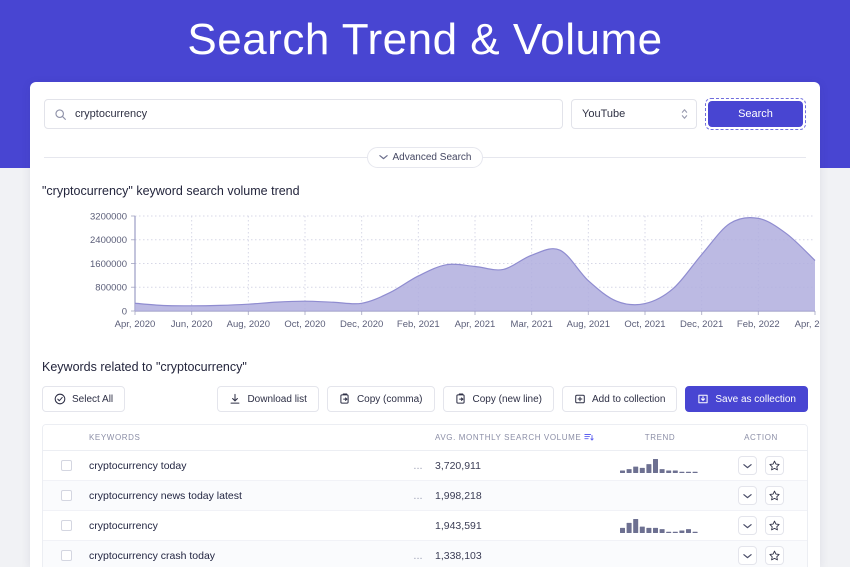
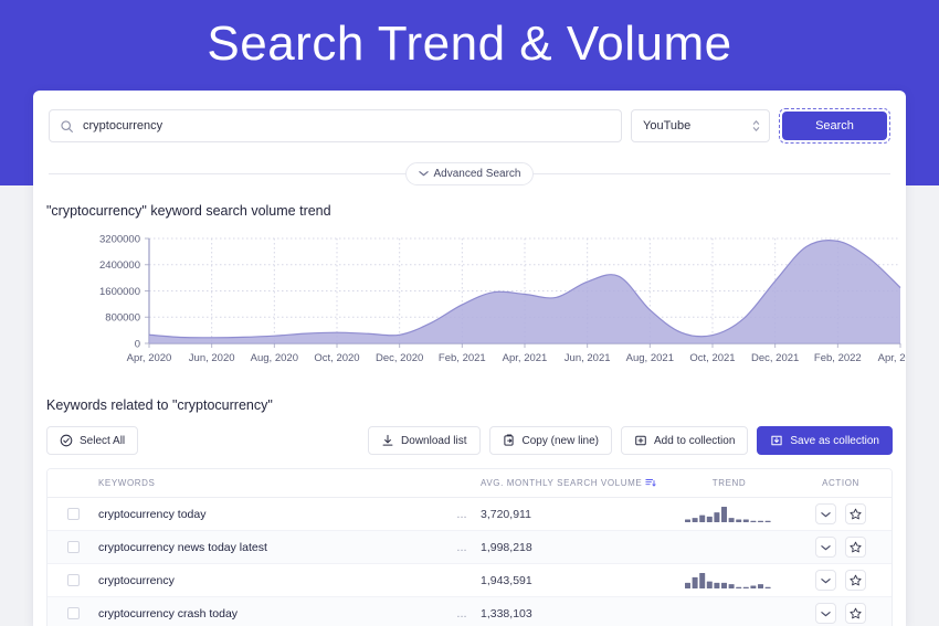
  Search Trend & Volume
  cryptocurrency
  YouTube
  Search
  Advanced Search
  "cryptocurrency" keyword search volume trend
  0
  800000
  1600000
  2400000
  3200000
  Apr, 2020
  Jun, 2020
  Aug, 2020
  Oct, 2020
  Dec, 2020
  Feb, 2021
  Apr, 2021
- Mar, 2021
+ Jun, 2021
  Aug, 2021
  Oct, 2021
  Dec, 2021
  Feb, 2022
  Keywords related to "cryptocurrency"
  Select All
  Download list
- Copy (comma)
  Copy (new line)
  Add to collection
  Save as collection
  KEYWORDS
  AVG. MONTHLY SEARCH VOLUME
  TREND
  ACTION
  cryptocurrency today
  ...
  3,720,911
  cryptocurrency news today latest
  ...
  1,998,218
  cryptocurrency
  1,943,591
  cryptocurrency crash today
  ...
  1,338,103
